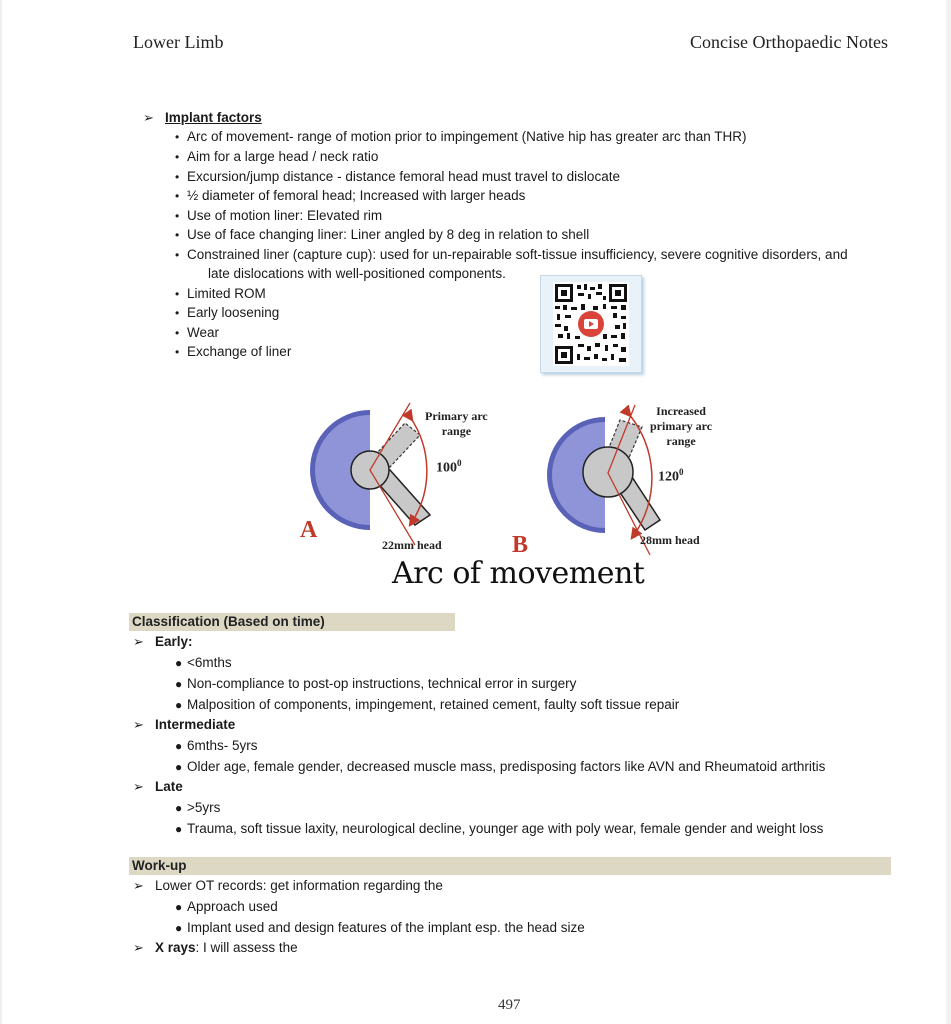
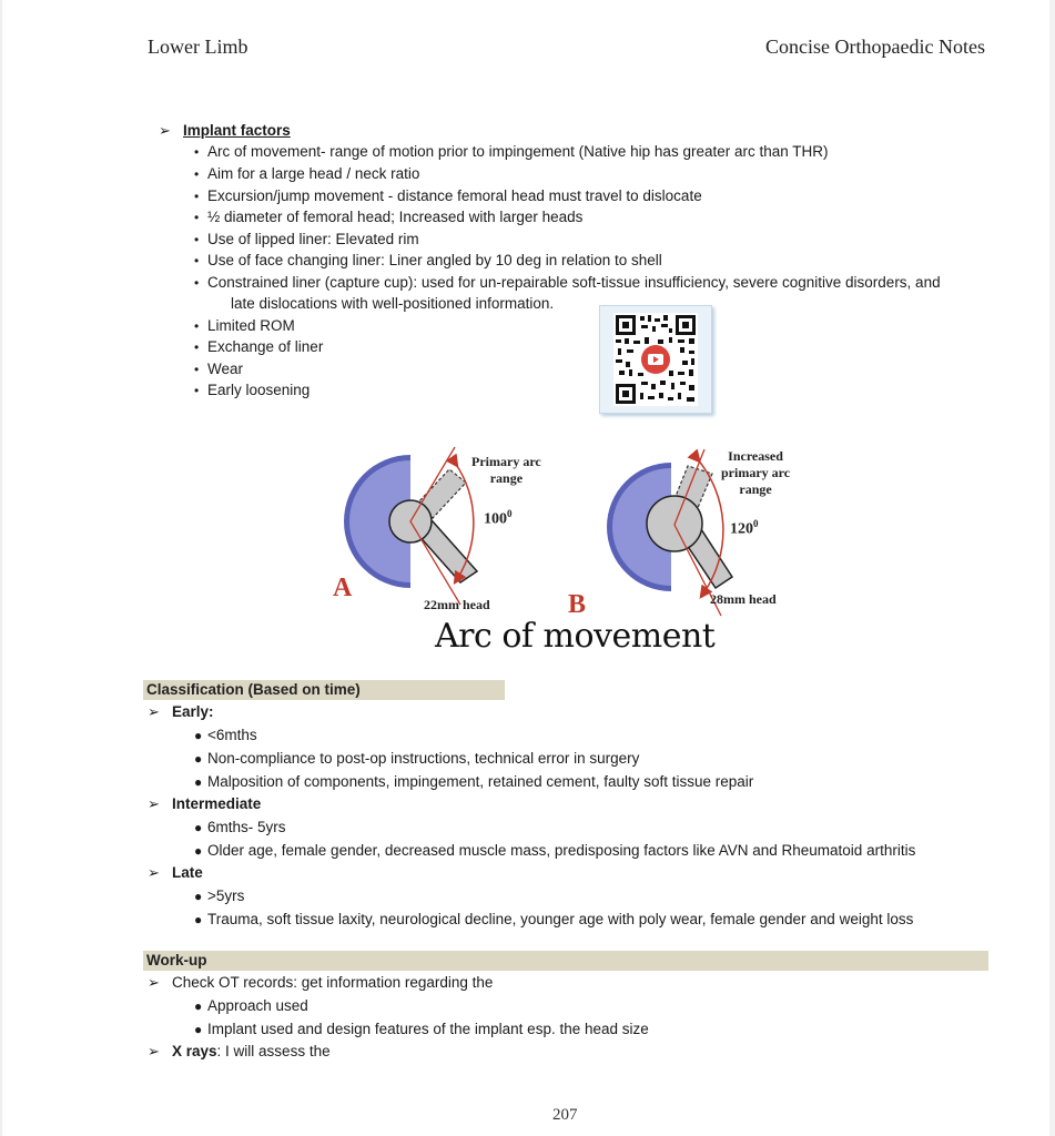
  Lower Limb
  Concise Orthopaedic Notes
  ➢
  Implant factors
  •
  Arc of movement- range of motion prior to impingement (Native hip has greater arc than THR)
  •
  Aim for a large head / neck ratio
  •
- Excursion/jump distance - distance femoral head must travel to dislocate
+ Excursion/jump movement - distance femoral head must travel to dislocate
  •
  ½ diameter of femoral head; Increased with larger heads
  •
- Use of motion liner: Elevated rim
+ Use of lipped liner: Elevated rim
  •
- Use of face changing liner: Liner angled by 8 deg in relation to shell
+ Use of face changing liner: Liner angled by 10 deg in relation to shell
  •
  Constrained liner (capture cup): used for un-repairable soft-tissue insufficiency, severe cognitive disorders, and
- late dislocations with well-positioned components.
+ late dislocations with well-positioned information.
  •
  Limited ROM
  •
- Early loosening
+ Exchange of liner
  •
  Wear
  •
- Exchange of liner
+ Early loosening
  Primary arc
  range
  1000
  A
  22mm head
  Increased
  primary arc
  range
  1200
  B
  28mm head
  Arc of movement
  Classification (Based on time)
  ➢
  Early:
  ●
  <6mths
  ●
  Non-compliance to post-op instructions, technical error in surgery
  ●
  Malposition of components, impingement, retained cement, faulty soft tissue repair
  ➢
  Intermediate
  ●
  6mths- 5yrs
  ●
  Older age, female gender, decreased muscle mass, predisposing factors like AVN and Rheumatoid arthritis
  ➢
  Late
  ●
  >5yrs
  ●
  Trauma, soft tissue laxity, neurological decline, younger age with poly wear, female gender and weight loss
  Work-up
  ➢
- Lower OT records: get information regarding the
+ Check OT records: get information regarding the
  ●
  Approach used
  ●
  Implant used and design features of the implant esp. the head size
  ➢
  X rays
  : I will assess the
- 497
+ 207
